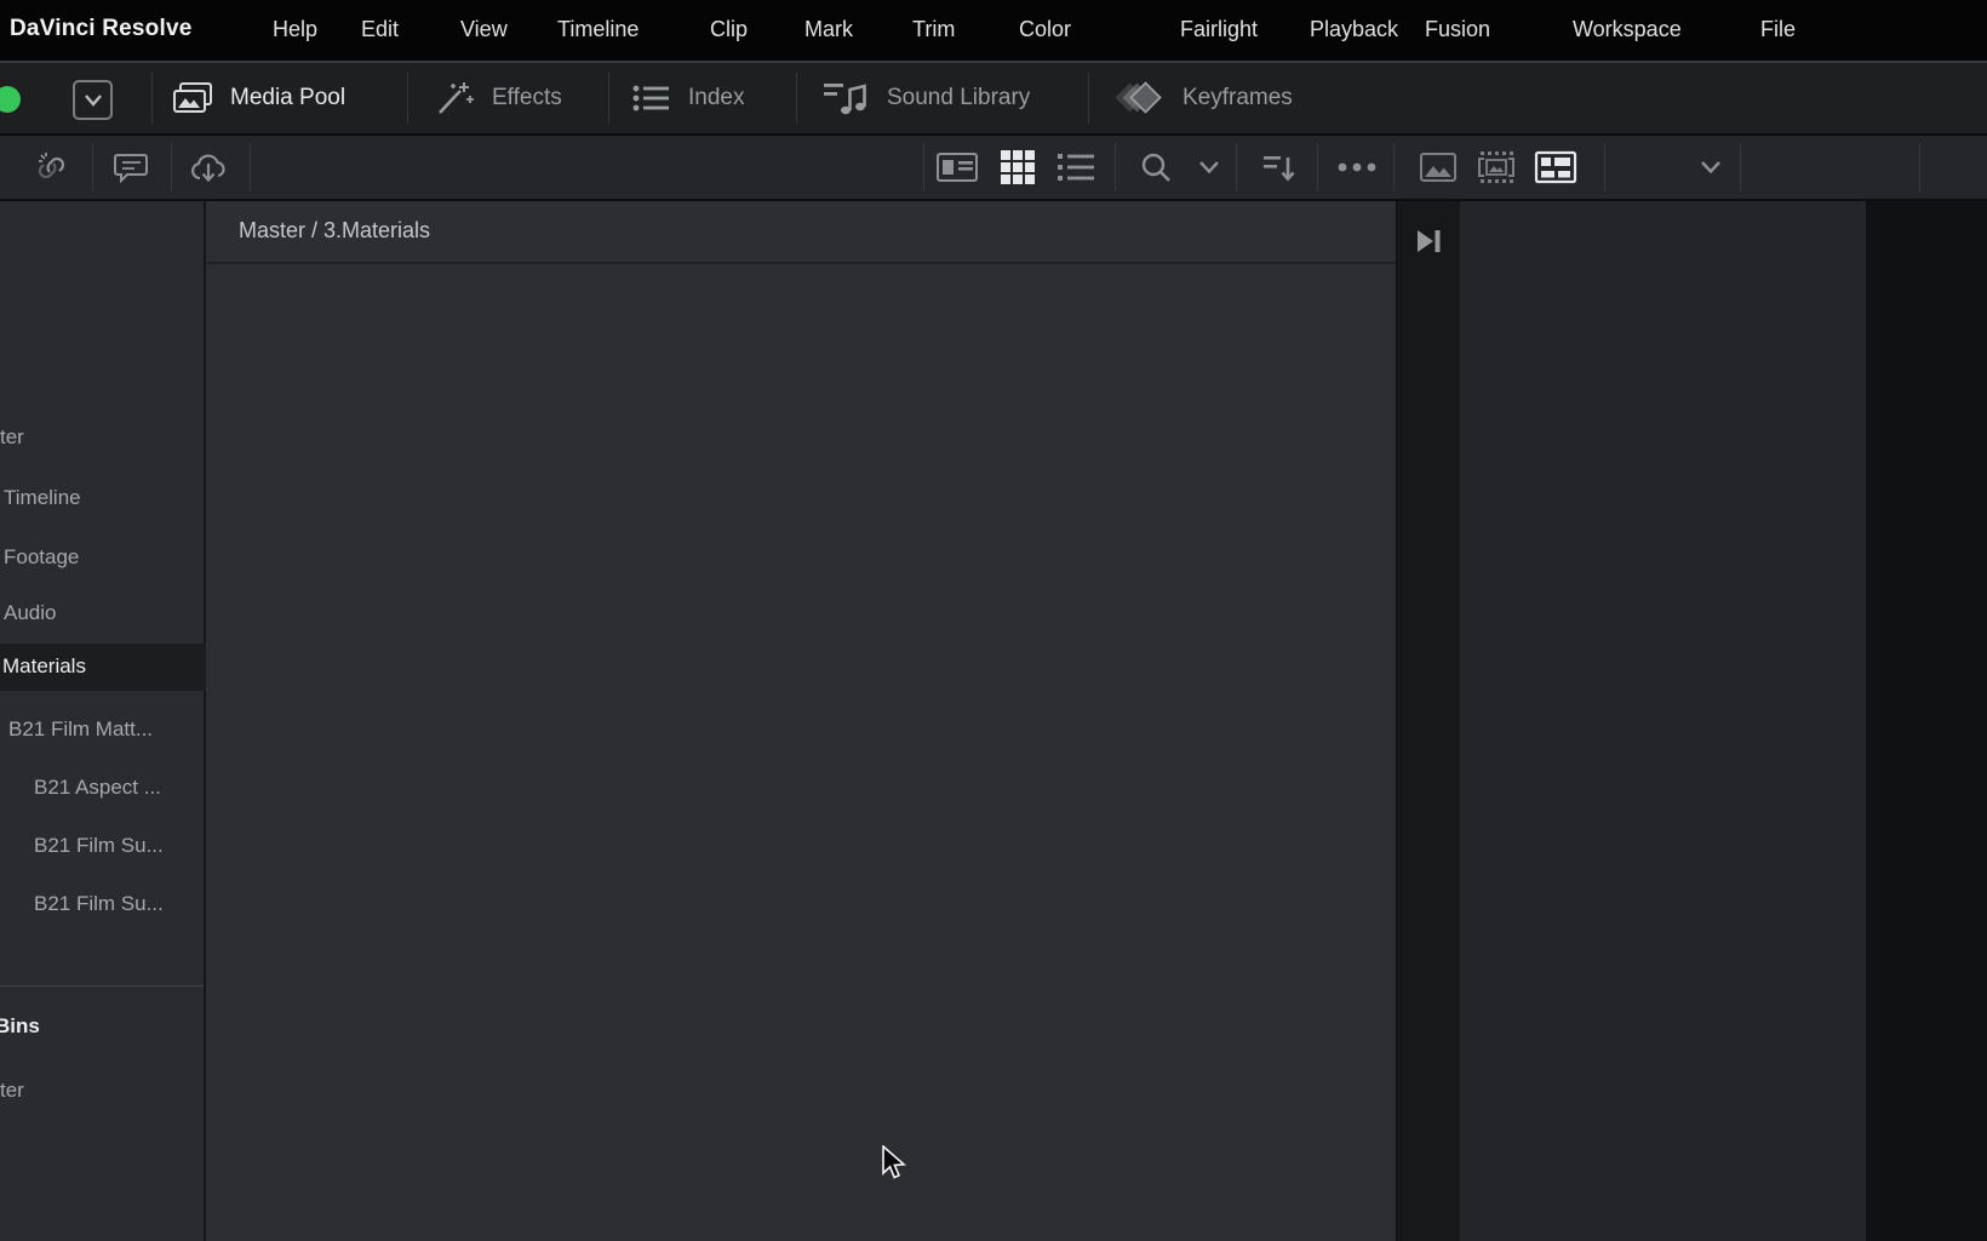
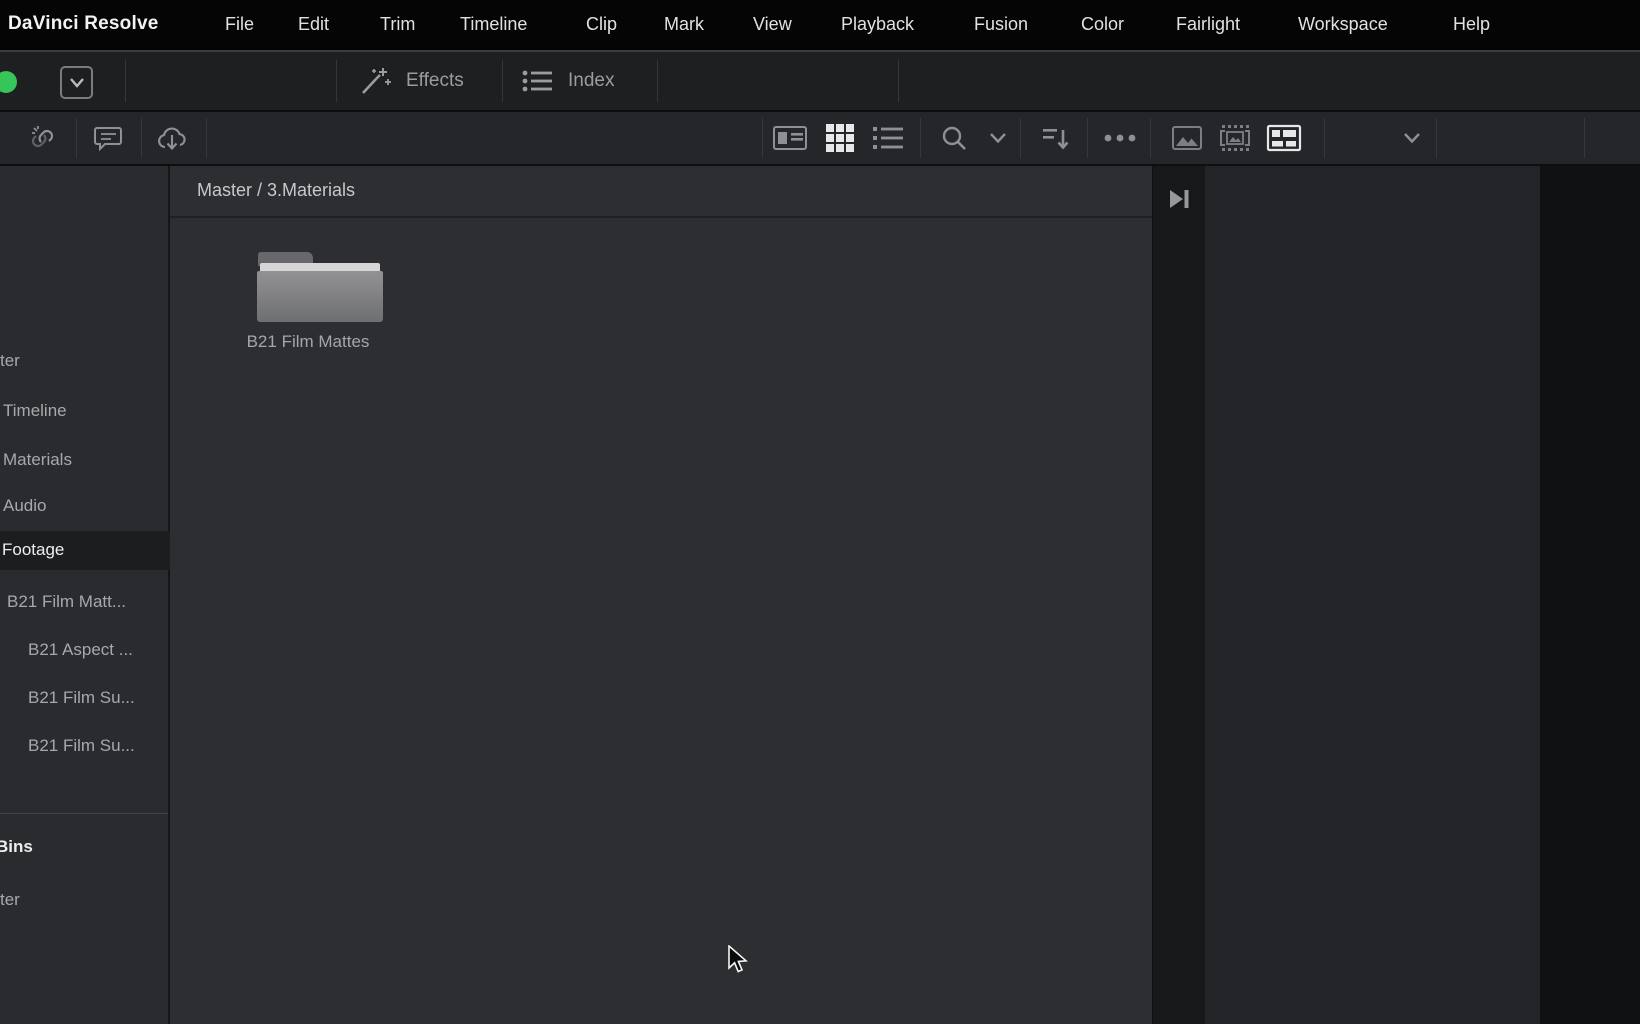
  DaVinci Resolve
- Help
+ File
  Edit
- View
+ Trim
  Timeline
  Clip
  Mark
- Trim
+ View
- Color
+ Playback
- Fairlight
+ Fusion
- Playback
+ Color
- Fusion
+ Fairlight
  Workspace
- File
+ Help
- Media Pool
  Effects
  Index
- Sound Library
- Keyframes
  ter
  Timeline
- Footage
+ Materials
  Audio
- Materials
+ Footage
  B21 Film Matt...
  B21 Aspect ...
  B21 Film Su...
  B21 Film Su...
  Bins
  ter
  Master / 3.Materials
+ B21 Film Mattes
